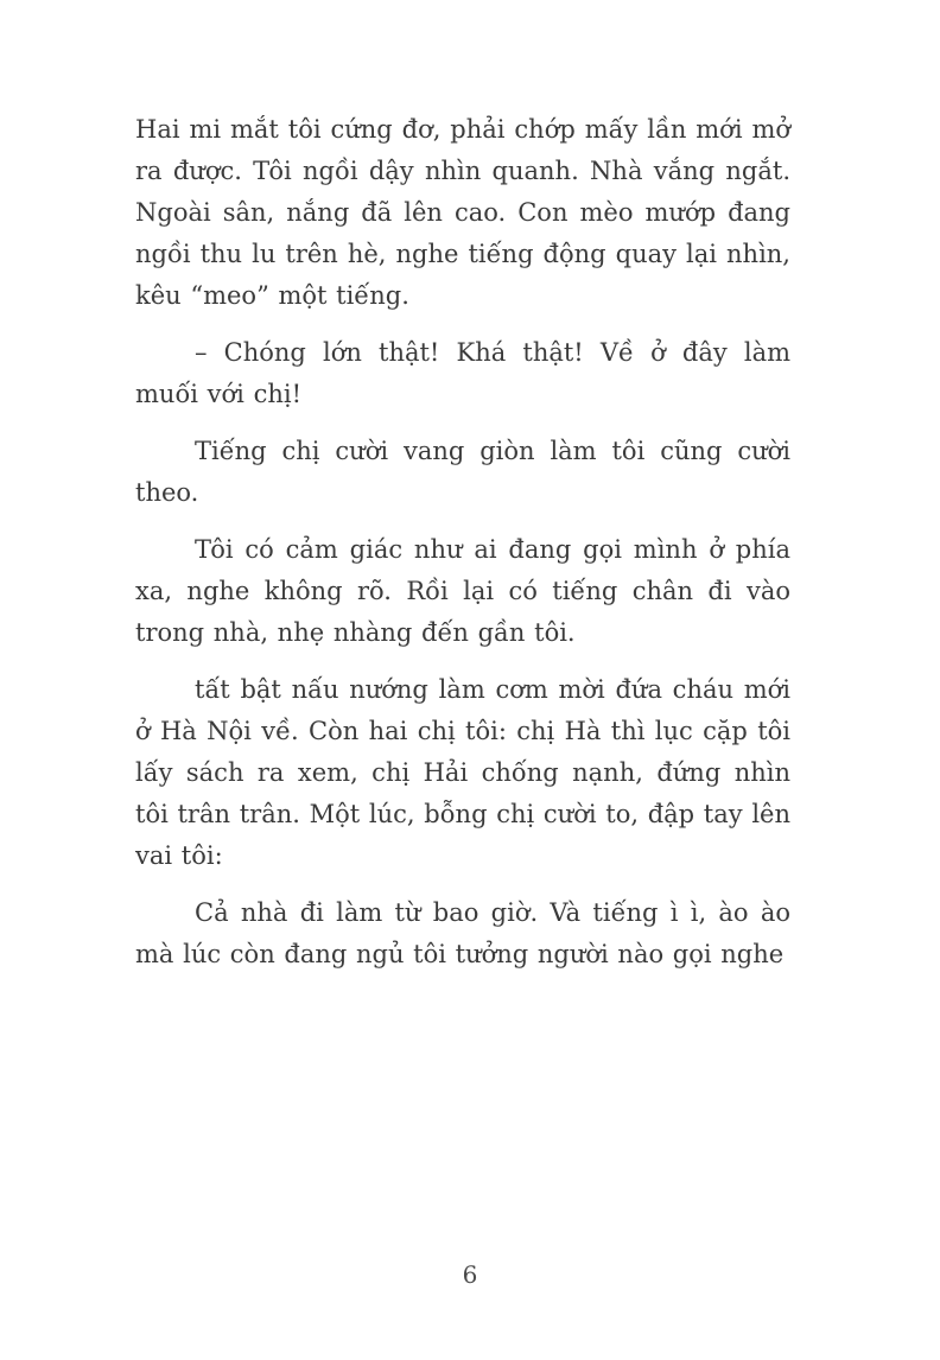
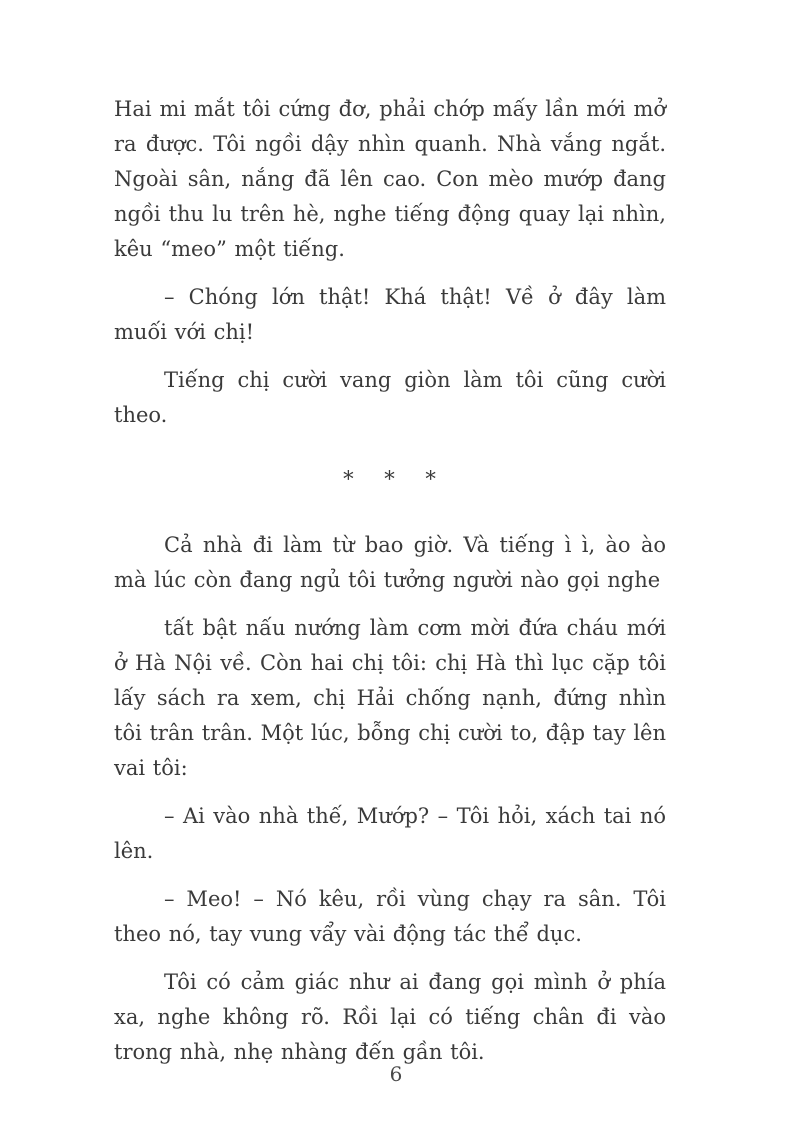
  Hai mi mắt tôi cứng đơ, phải chớp mấy lần mới mở ra được. Tôi ngồi dậy nhìn quanh. Nhà vắng ngắt. Ngoài sân, nắng đã lên cao. Con mèo mướp đang ngồi thu lu trên hè, nghe tiếng động quay lại nhìn, kêu “meo” một tiếng.
  – Chóng lớn thật! Khá thật! Về ở đây làm muối với chị!
  Tiếng chị cười vang giòn làm tôi cũng cười theo.
+ * * *
- Tôi có cảm giác như ai đang gọi mình ở phía xa, nghe không rõ. Rồi lại có tiếng chân đi vào trong nhà, nhẹ nhàng đến gần tôi.
+ Cả nhà đi làm từ bao giờ. Và tiếng ì ì, ào ào mà lúc còn đang ngủ tôi tưởng người nào gọi nghe
  tất bật nấu nướng làm cơm mời đứa cháu mới ở Hà Nội về. Còn hai chị tôi: chị Hà thì lục cặp tôi lấy sách ra xem, chị Hải chống nạnh, đứng nhìn tôi trân trân. Một lúc, bỗng chị cười to, đập tay lên vai tôi:
+ – Ai vào nhà thế, Mướp? – Tôi hỏi, xách tai nó lên.
+ – Meo! – Nó kêu, rồi vùng chạy ra sân. Tôi theo nó, tay vung vẩy vài động tác thể dục.
- Cả nhà đi làm từ bao giờ. Và tiếng ì ì, ào ào mà lúc còn đang ngủ tôi tưởng người nào gọi nghe
+ Tôi có cảm giác như ai đang gọi mình ở phía xa, nghe không rõ. Rồi lại có tiếng chân đi vào trong nhà, nhẹ nhàng đến gần tôi.
  6
